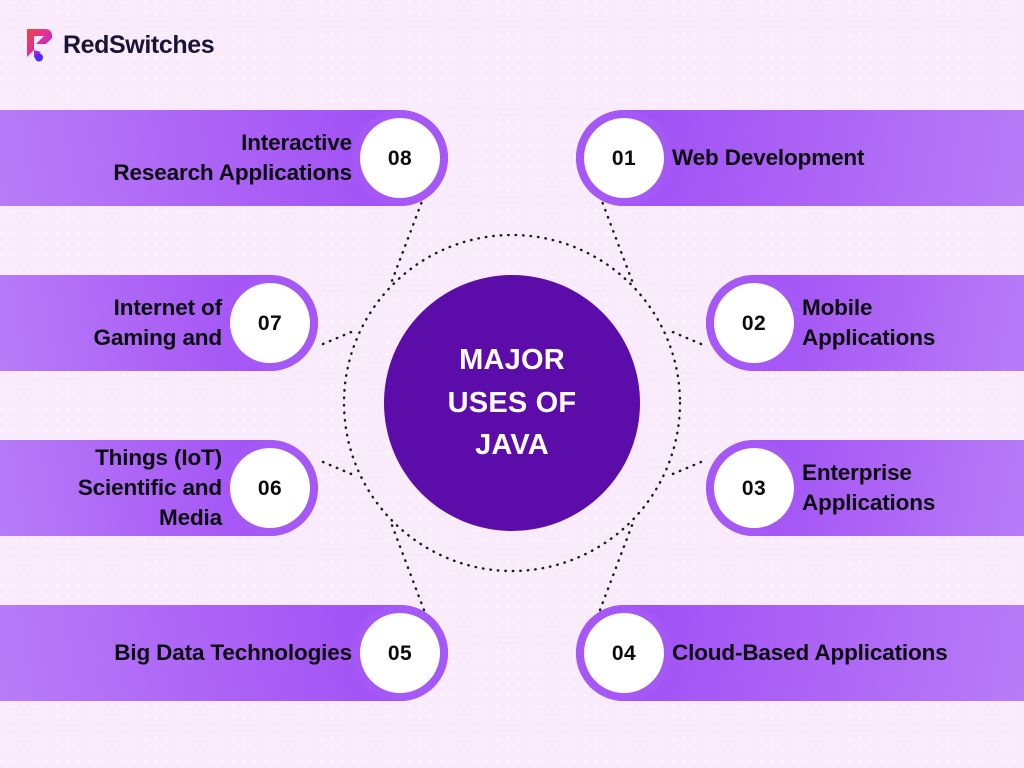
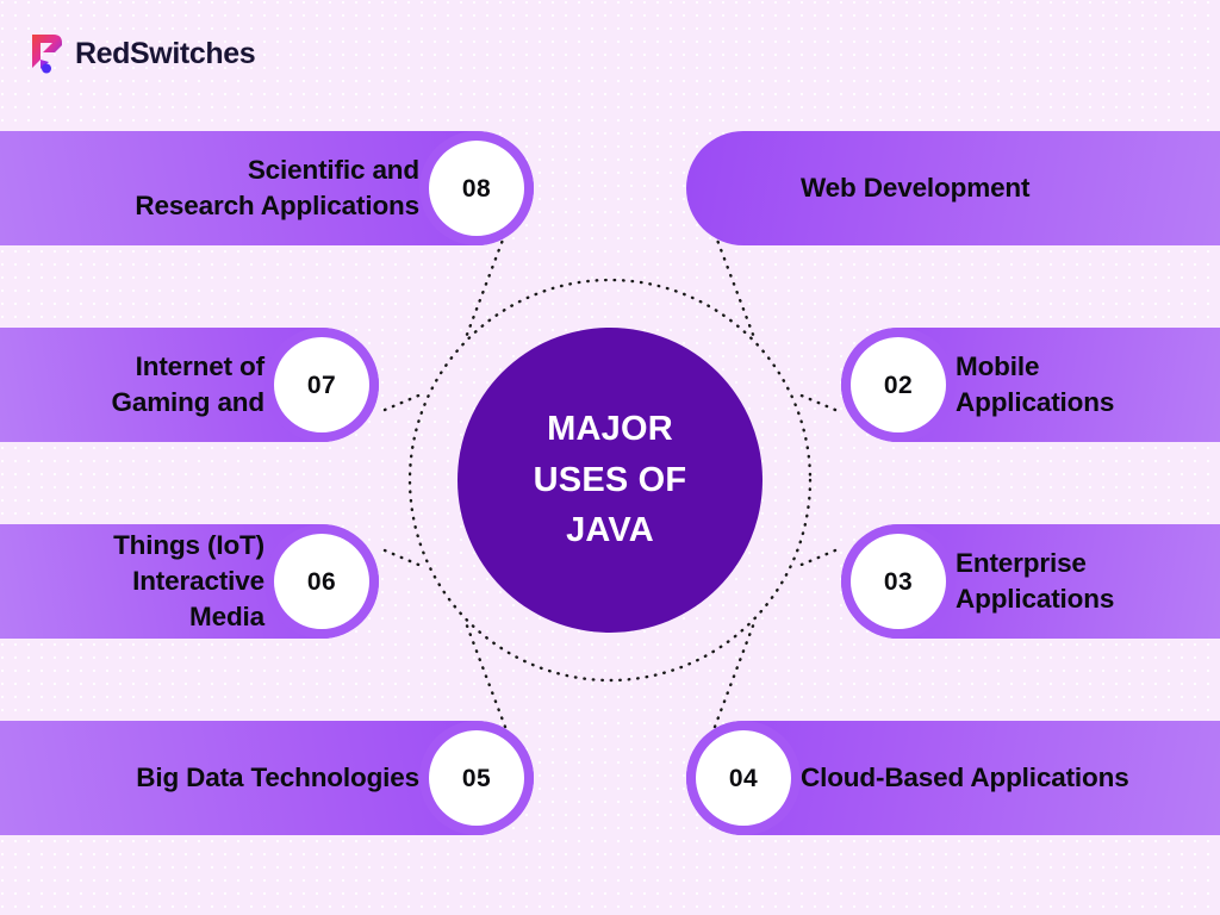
  RedSwitches
  MAJOR
  USES OF
  JAVA
  Web Development
- 01
  Mobile
  Applications
  02
  Enterprise
  Applications
  03
  Cloud-Based Applications
  04
  Big Data Technologies
  05
  Things (IoT)
- Scientific and
+ Interactive
  Media
  06
  Internet of
  Gaming and
  07
- Interactive
+ Scientific and
  Research Applications
  08
